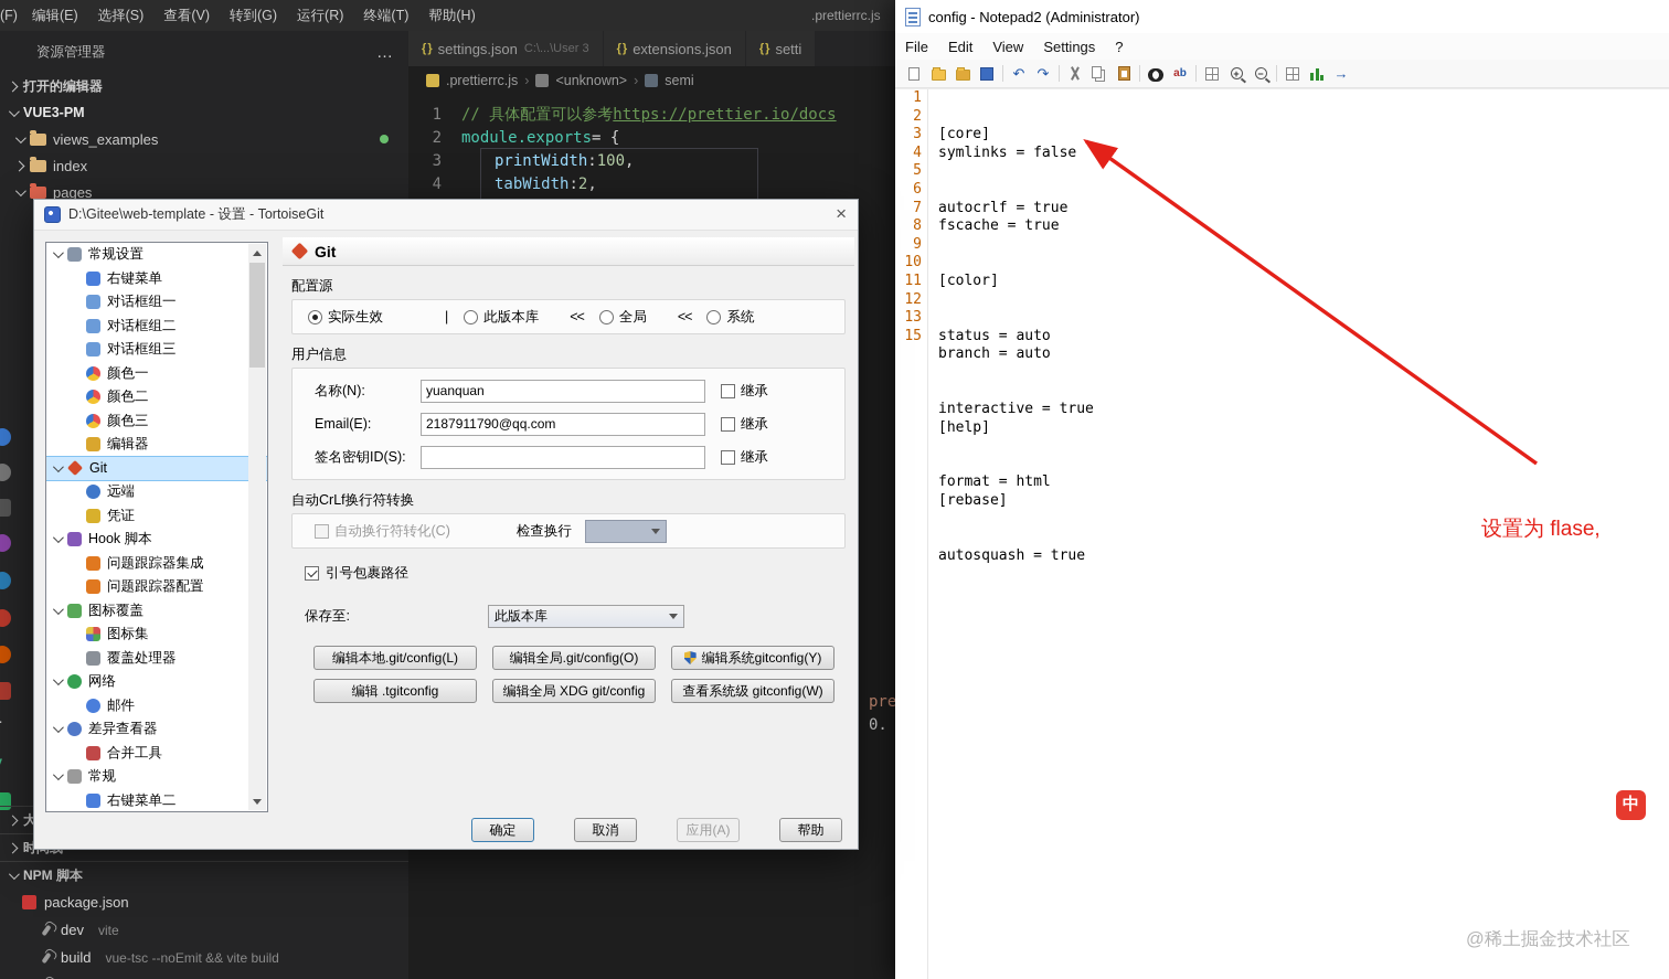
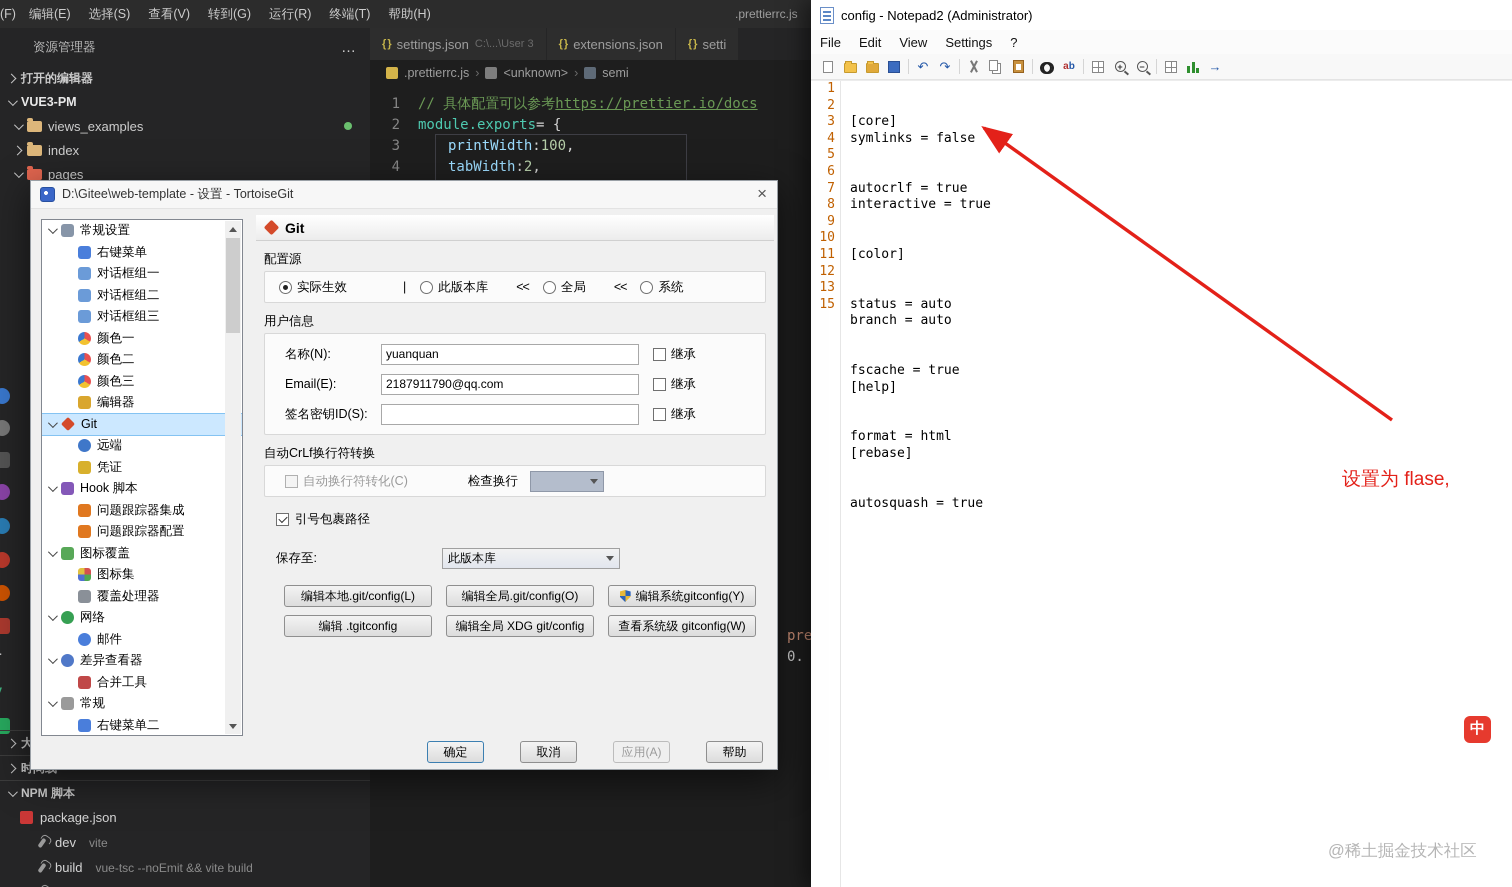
  (F)
  编辑(E)
  选择(S)
  查看(V)
  转到(G)
  运行(R)
  终端(T)
  帮助(H)
  .prettierrc.js
  资源管理器
  …
  打开的编辑器
  VUE3-PM
  views_examples
  index
  pages
  NPM 脚本
  package.json
  dev
  vite
  build
  vue-tsc --noEmit && vite build
  { }
  settings.json
  C:\...\User 3
  { }
  extensions.json
  { }
  setti
  .prettierrc.js
  ›
  <unknown>
  ›
  semi
  1
  // 具体配置可以参考
  https://prettier.io/docs
  2
  module.exports
  = {
  3
  printWidth
  :
  100
  ,
  4
  tabWidth
  :
  2
  ,
  pre
  0.
  config - Notepad2 (Administrator)
  File
  Edit
  View
  Settings
  ?
  ↶
  ↷
  ab
  +
  −
  →
  1
  2
  3
  4
  5
  6
  7
  8
  9
  10
  11
  12
  13
  15
  [core]
  symlinks = false
  autocrlf = true
- fscache = true
+ interactive = true
  [color]
  status = auto
  branch = auto
- interactive = true
+ fscache = true
  [help]
  format = html
  [rebase]
  autosquash = true
  D:\Gitee\web-template - 设置 - TortoiseGit
  ×
  常规设置
  右键菜单
  对话框组一
  对话框组二
  对话框组三
  颜色一
  颜色二
  颜色三
  编辑器
  Git
  远端
  凭证
  Hook 脚本
  问题跟踪器集成
  问题跟踪器配置
  图标覆盖
  图标集
  覆盖处理器
  网络
  邮件
  差异查看器
  合并工具
  常规
  右键菜单二
  Git
  配置源
  实际生效
  |
  此版本库
  <<
  全局
  <<
  系统
  用户信息
  名称(N):
  yuanquan
  继承
  Email(E):
  2187911790@qq.com
  继承
  签名密钥ID(S):
  继承
  自动CrLf换行符转换
  自动换行符转化(C)
  检查换行
  引号包裹路径
  保存至:
  此版本库
  编辑本地.git/config(L)
  编辑全局.git/config(O)
  编辑系统gitconfig(Y)
  编辑 .tgitconfig
  编辑全局 XDG git/config
  查看系统级 gitconfig(W)
  确定
  取消
  应用(A)
  帮助
  设置为 flase,
  @稀土掘金技术社区
  中
